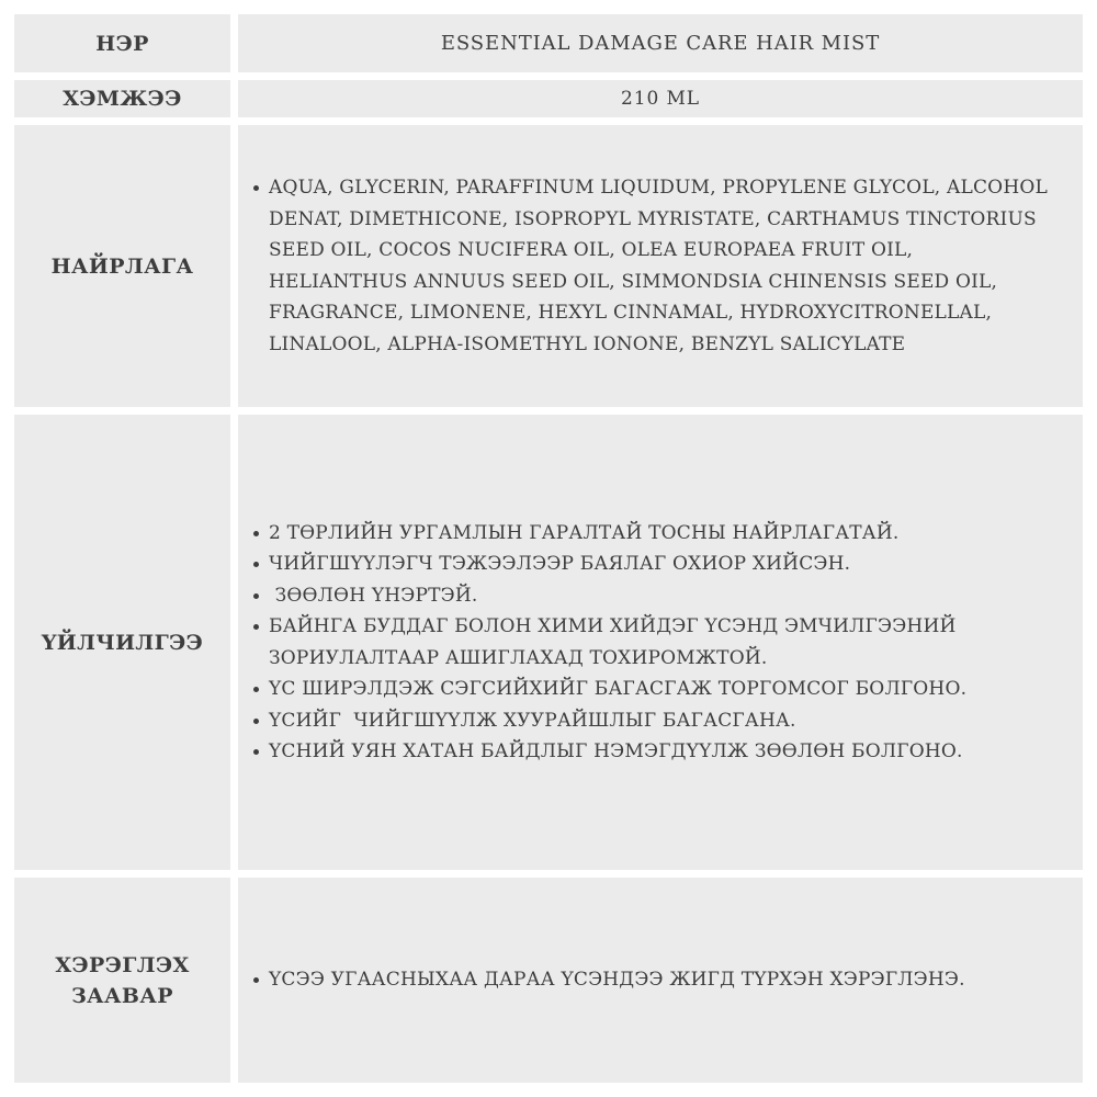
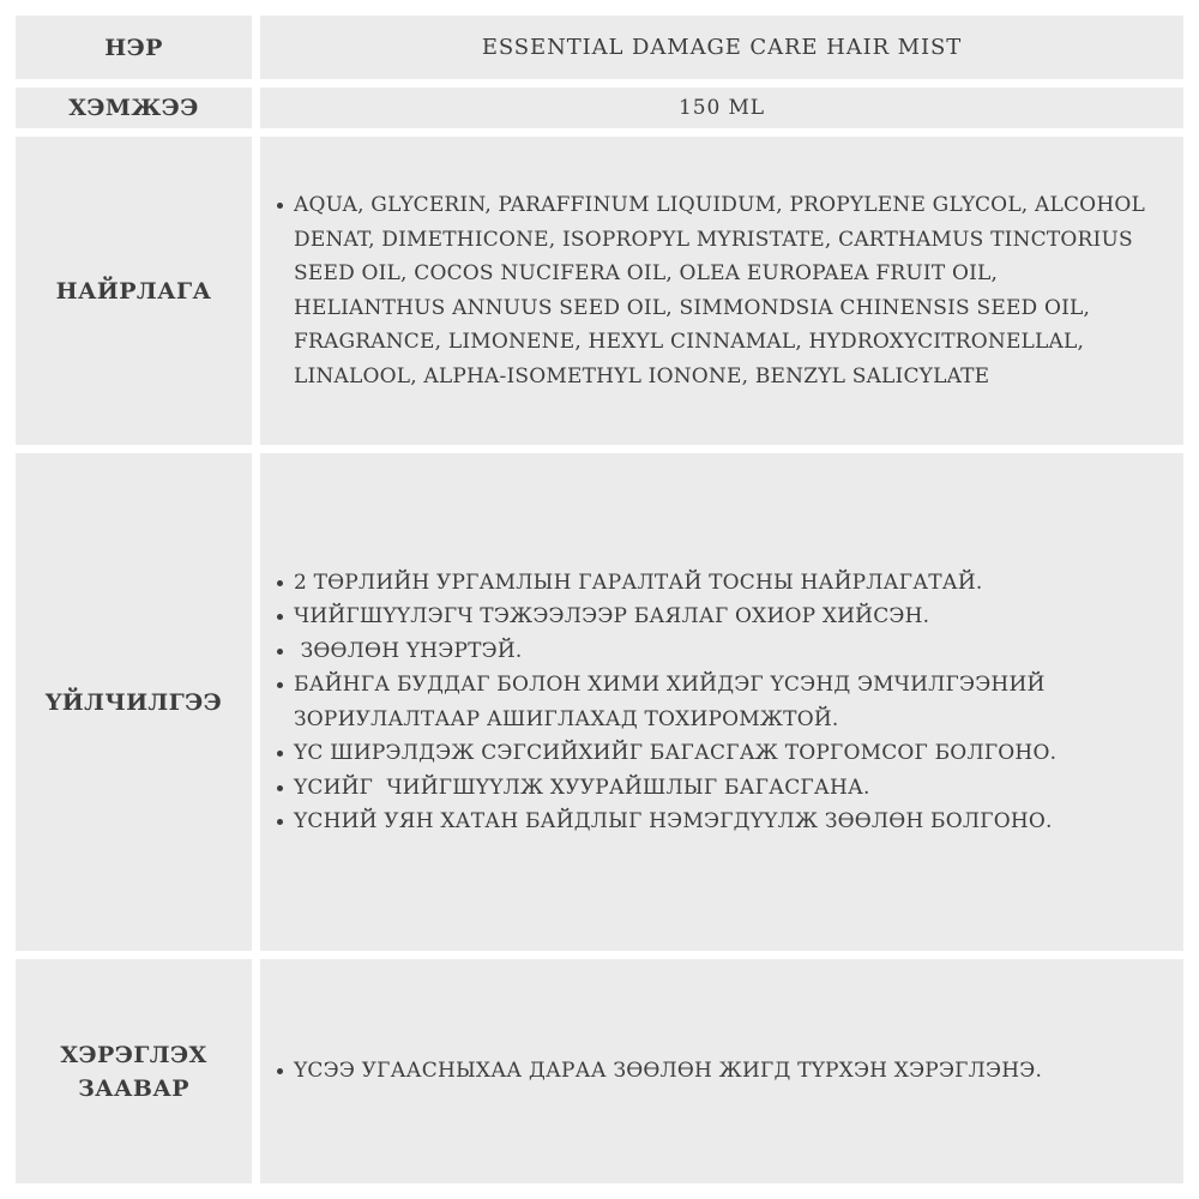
  НЭР
  ESSENTIAL DAMAGE CARE HAIR MIST
  ХЭМЖЭЭ
- 210 ML
+ 150 ML
  НАЙРЛАГА
  AQUA, GLYCERIN, PARAFFINUM LIQUIDUM, PROPYLENE GLYCOL, ALCOHOL DENAT, DIMETHICONE, ISOPROPYL MYRISTATE, CARTHAMUS TINCTORIUS SEED OIL, COCOS NUCIFERA OIL, OLEA EUROPAEA FRUIT OIL, HELIANTHUS ANNUUS SEED OIL, SIMMONDSIA CHINENSIS SEED OIL, FRAGRANCE, LIMONENE, HEXYL CINNAMAL, HYDROXYCITRONELLAL, LINALOOL, ALPHA-ISOMETHYL IONONE, BENZYL SALICYLATE
  ҮЙЛЧИЛГЭЭ
  2 ТӨРЛИЙН УРГАМЛЫН ГАРАЛТАЙ ТОСНЫ НАЙРЛАГАТАЙ.
  ЧИЙГШҮҮЛЭГЧ ТЭЖЭЭЛЭЭР БАЯЛАГ ОХИОР ХИЙСЭН.
  ЗӨӨЛӨН ҮНЭРТЭЙ.
  БАЙНГА БУДДАГ БОЛОН ХИМИ ХИЙДЭГ ҮСЭНД ЭМЧИЛГЭЭНИЙ ЗОРИУЛАЛТААР АШИГЛАХАД ТОХИРОМЖТОЙ.
  ҮС ШИРЭЛДЭЖ СЭГСИЙХИЙГ БАГАСГАЖ ТОРГОМСОГ БОЛГОНО.
  ҮСИЙГ ЧИЙГШҮҮЛЖ ХУУРАЙШЛЫГ БАГАСГАНА.
  ҮСНИЙ УЯН ХАТАН БАЙДЛЫГ НЭМЭГДҮҮЛЖ ЗӨӨЛӨН БОЛГОНО.
  ХЭРЭГЛЭХ ЗААВАР
- ҮСЭЭ УГААСНЫХАА ДАРАА ҮСЭНДЭЭ ЖИГД ТҮРХЭН ХЭРЭГЛЭНЭ.
+ ҮСЭЭ УГААСНЫХАА ДАРАА ЗӨӨЛӨН ЖИГД ТҮРХЭН ХЭРЭГЛЭНЭ.
